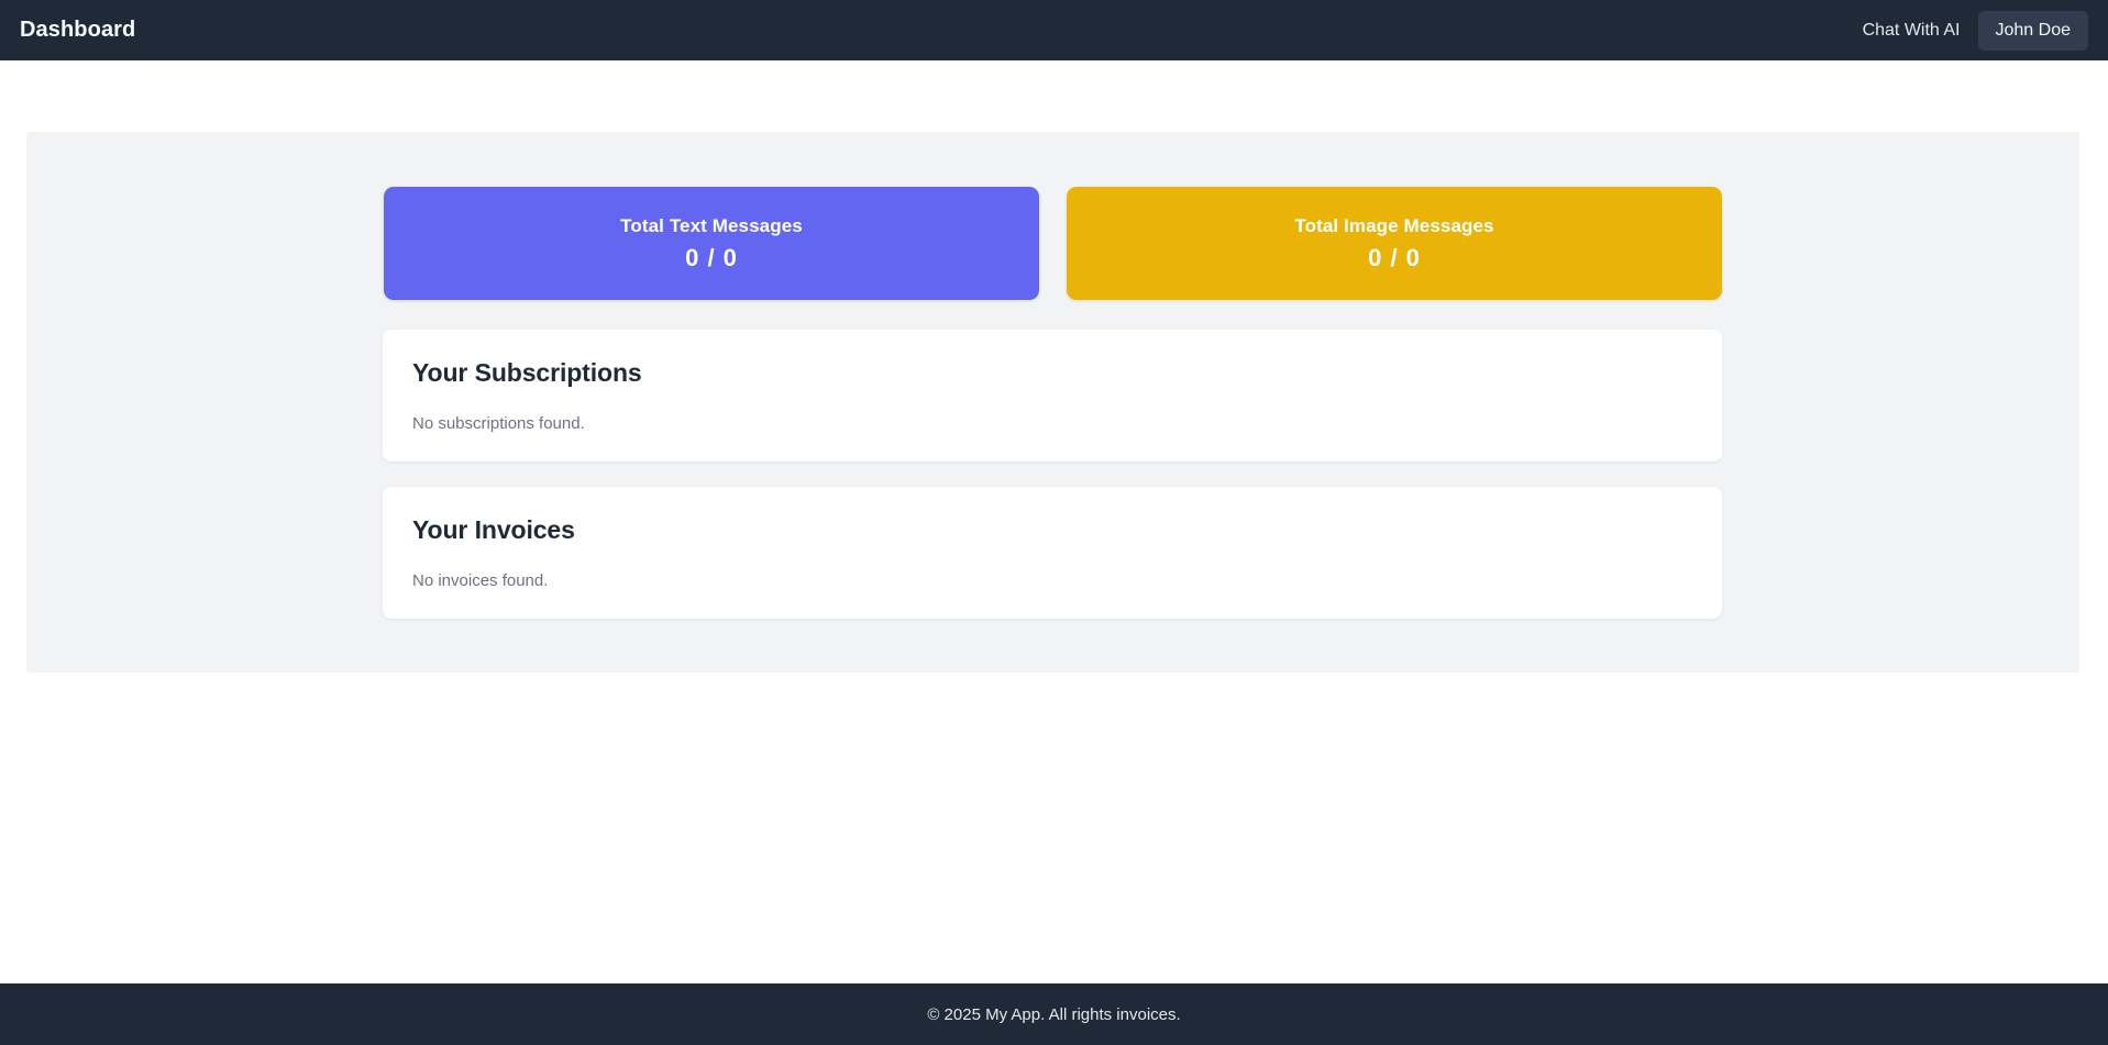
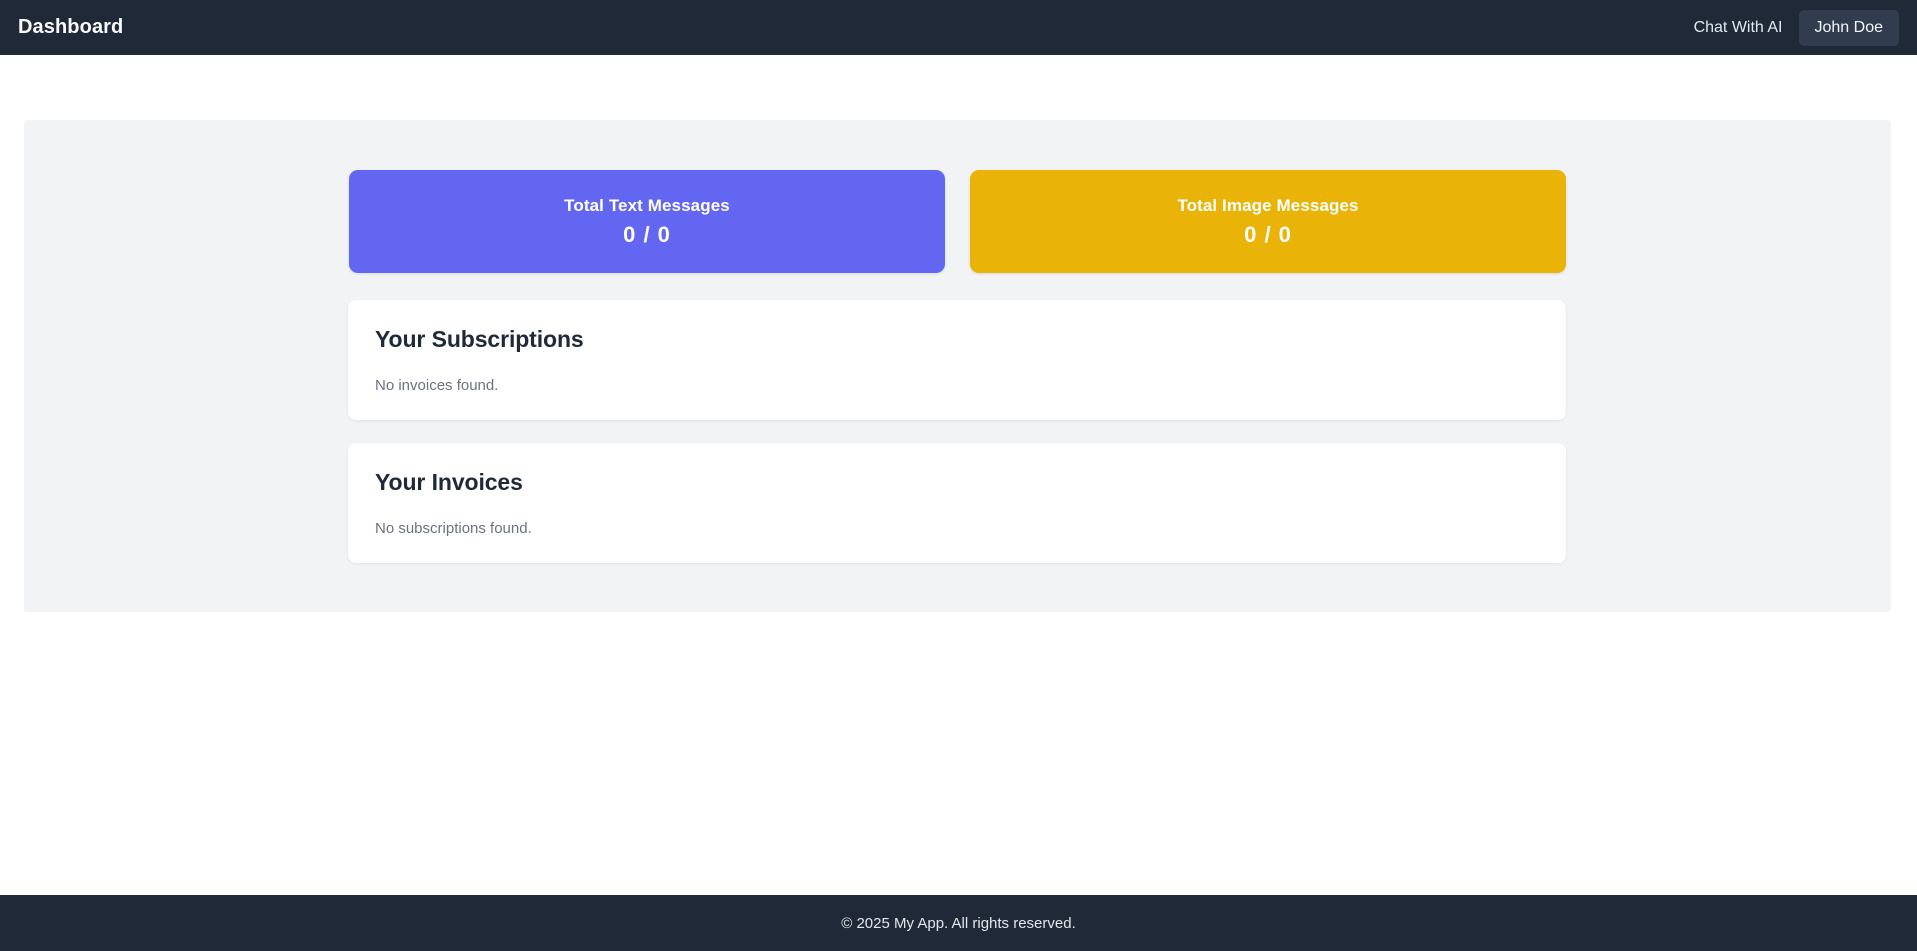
  Dashboard
  Chat With AI
  John Doe
  Total Text Messages
  0 / 0
  Total Image Messages
  0 / 0
  Your Subscriptions
- No subscriptions found.
+ No invoices found.
  Your Invoices
- No invoices found.
+ No subscriptions found.
- © 2025 My App. All rights invoices.
+ © 2025 My App. All rights reserved.
